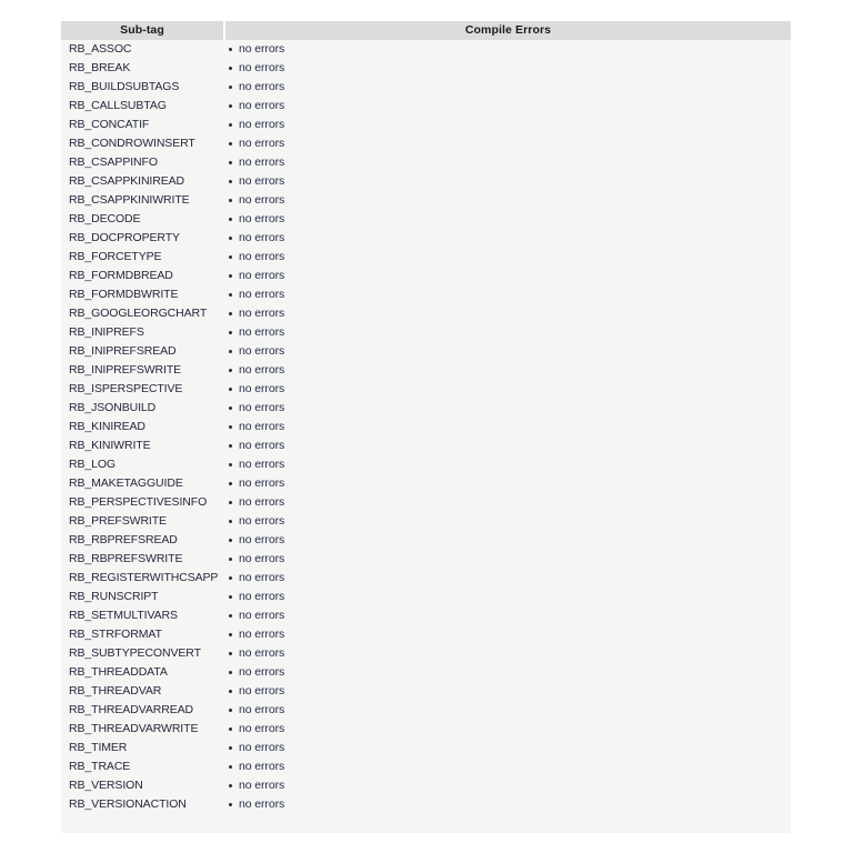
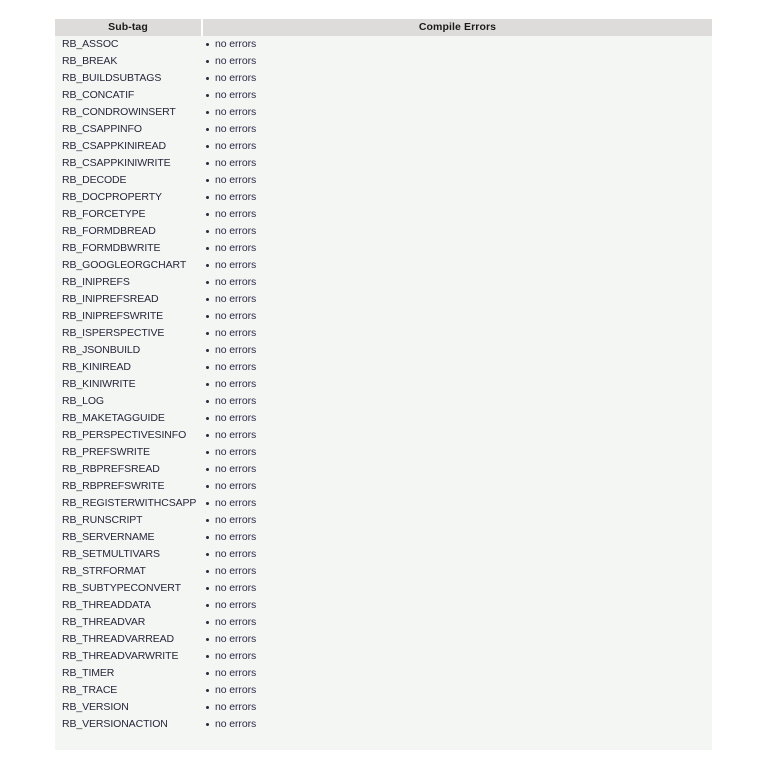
  Sub-tag	Compile Errors
  RB_ASSOC	no errors
  RB_BREAK	no errors
  RB_BUILDSUBTAGS	no errors
- RB_CALLSUBTAG	no errors
  RB_CONCATIF	no errors
  RB_CONDROWINSERT	no errors
  RB_CSAPPINFO	no errors
  RB_CSAPPKINIREAD	no errors
  RB_CSAPPKINIWRITE	no errors
  RB_DECODE	no errors
  RB_DOCPROPERTY	no errors
  RB_FORCETYPE	no errors
  RB_FORMDBREAD	no errors
  RB_FORMDBWRITE	no errors
  RB_GOOGLEORGCHART	no errors
  RB_INIPREFS	no errors
  RB_INIPREFSREAD	no errors
  RB_INIPREFSWRITE	no errors
  RB_ISPERSPECTIVE	no errors
  RB_JSONBUILD	no errors
  RB_KINIREAD	no errors
  RB_KINIWRITE	no errors
  RB_LOG	no errors
  RB_MAKETAGGUIDE	no errors
  RB_PERSPECTIVESINFO	no errors
  RB_PREFSWRITE	no errors
  RB_RBPREFSREAD	no errors
  RB_RBPREFSWRITE	no errors
  RB_REGISTERWITHCSAPP	no errors
  RB_RUNSCRIPT	no errors
+ RB_SERVERNAME	no errors
  RB_SETMULTIVARS	no errors
  RB_STRFORMAT	no errors
  RB_SUBTYPECONVERT	no errors
  RB_THREADDATA	no errors
  RB_THREADVAR	no errors
  RB_THREADVARREAD	no errors
  RB_THREADVARWRITE	no errors
  RB_TIMER	no errors
  RB_TRACE	no errors
  RB_VERSION	no errors
  RB_VERSIONACTION	no errors
